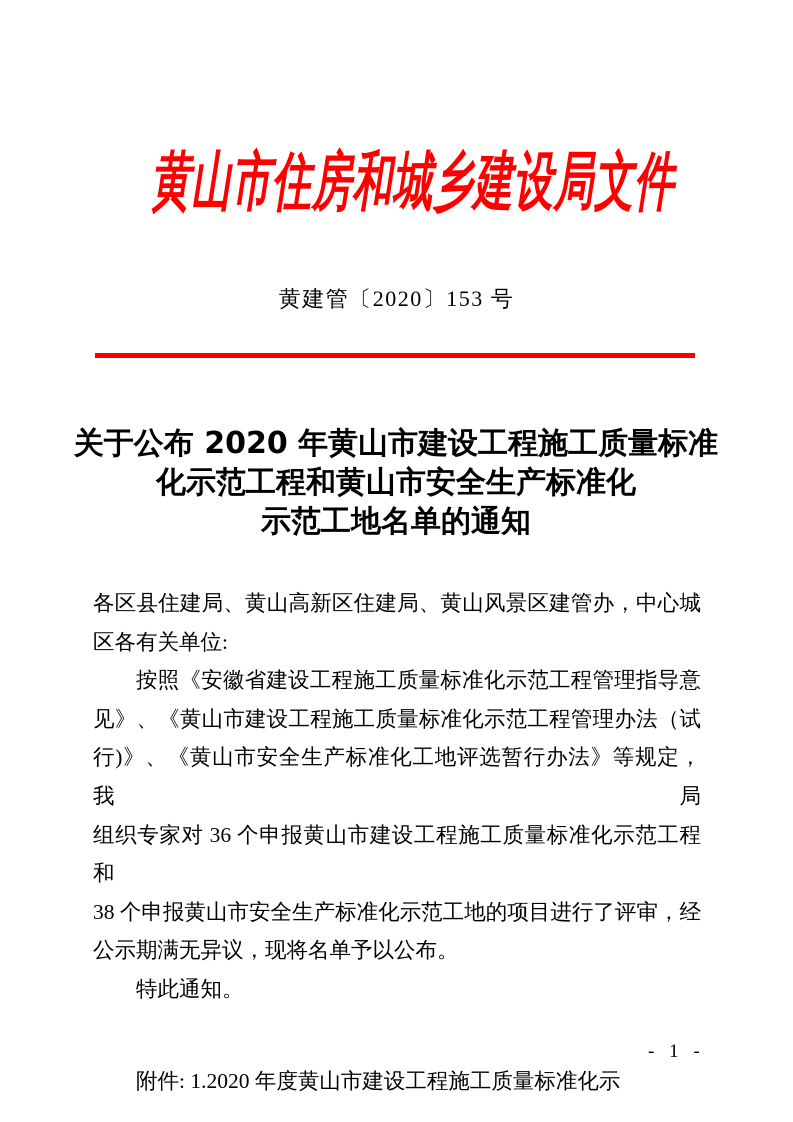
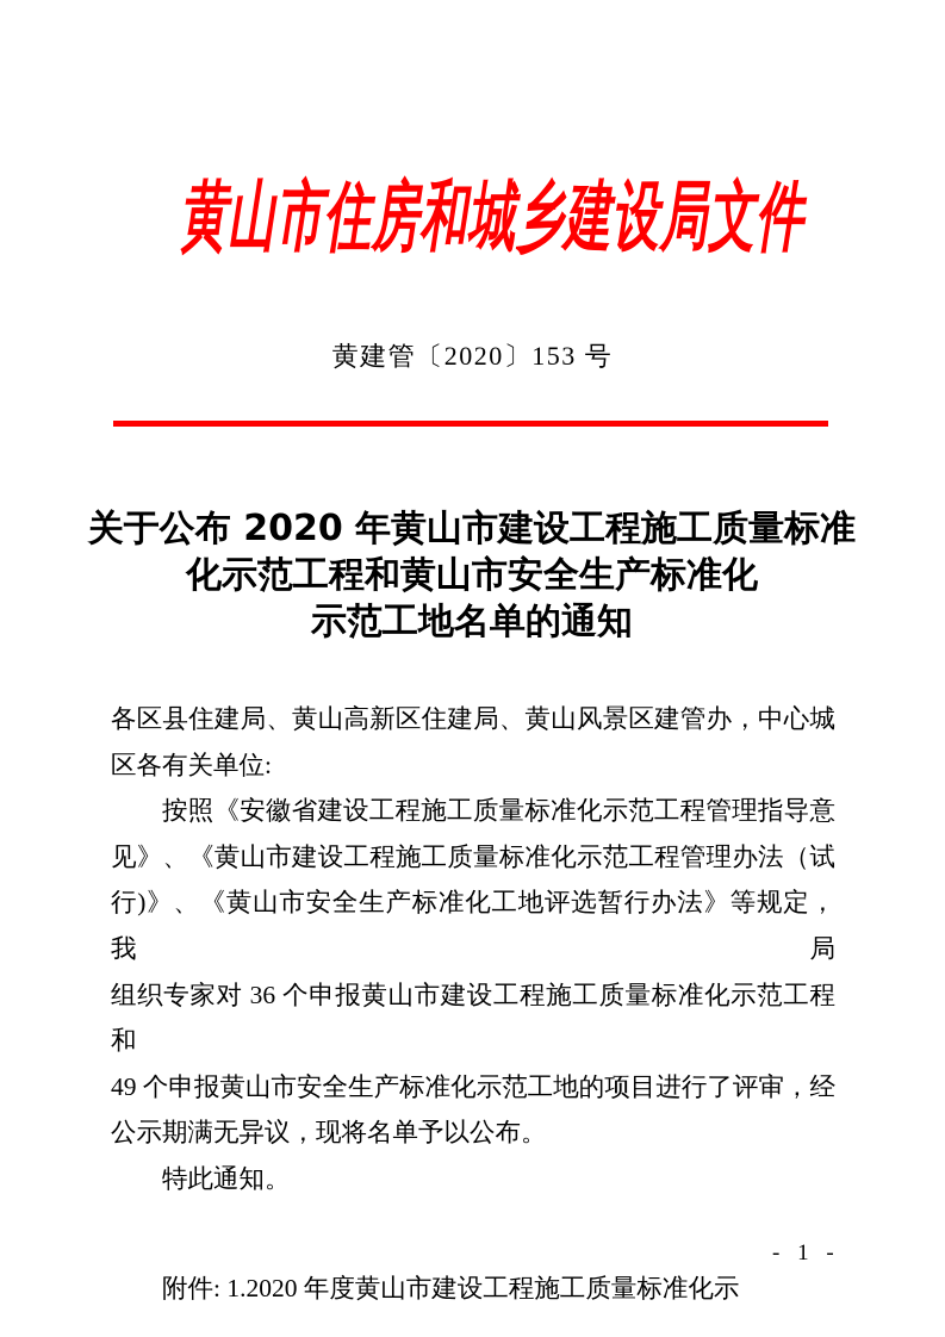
  黄山市住房和城乡建设局文件
  黄建管〔2020〕153 号
  关于公布 2020 年黄山市建设工程施工质量标准
  化示范工程和黄山市安全生产标准化
  示范工地名单的通知
  各区县住建局、黄山高新区住建局、黄山风景区建管办，中心城
  区各有关单位:
  按照《安徽省建设工程施工质量标准化示范工程管理指导意
  见》、《黄山市建设工程施工质量标准化示范工程管理办法（试
  行)》、《黄山市安全生产标准化工地评选暂行办法》等规定，我局
  组织专家对 36 个申报黄山市建设工程施工质量标准化示范工程和
- 38 个申报黄山市安全生产标准化示范工地的项目进行了评审，经
+ 49 个申报黄山市安全生产标准化示范工地的项目进行了评审，经
  公示期满无异议，现将名单予以公布。
  特此通知。
  附件: 1.2020 年度黄山市建设工程施工质量标准化示
  - 1 -
